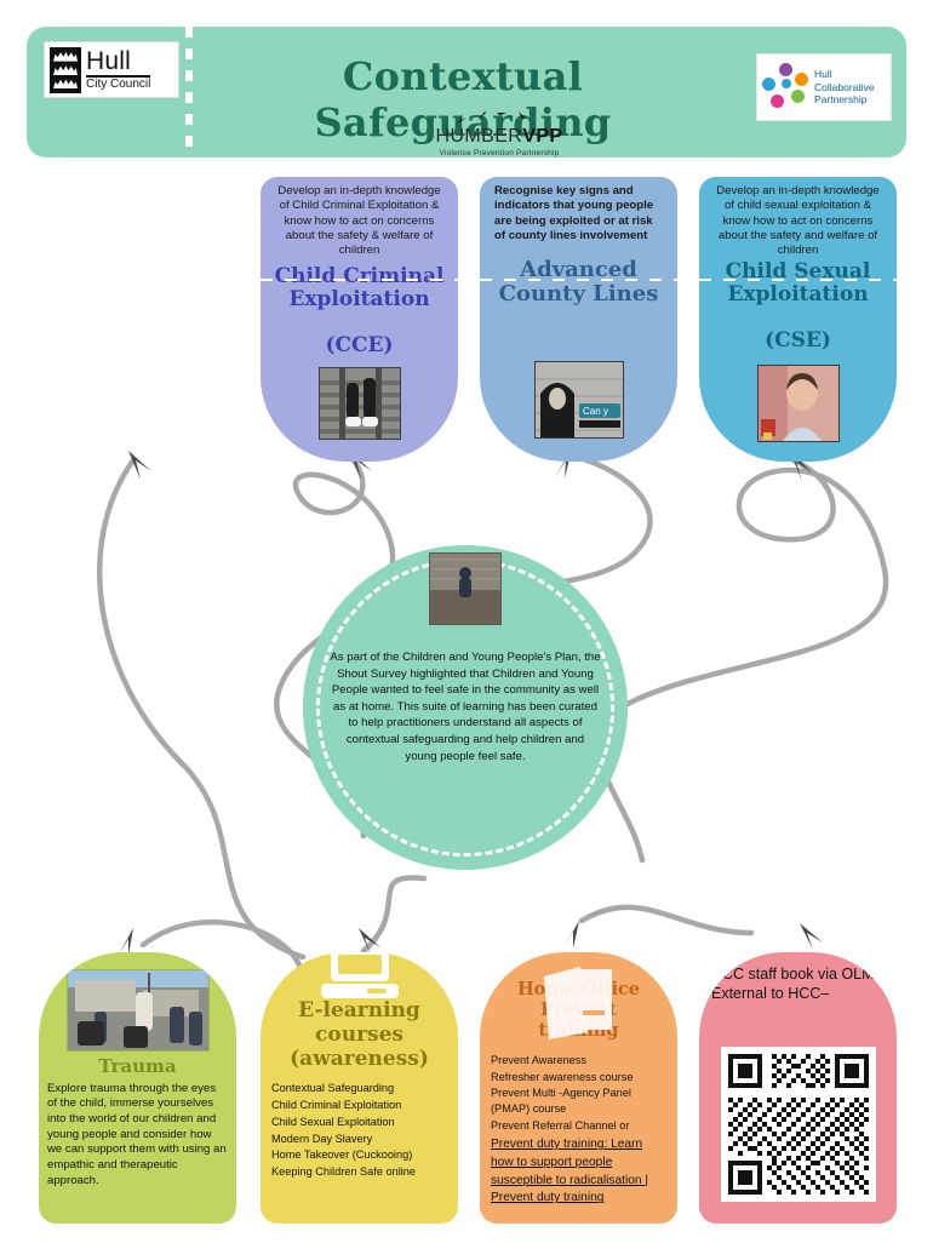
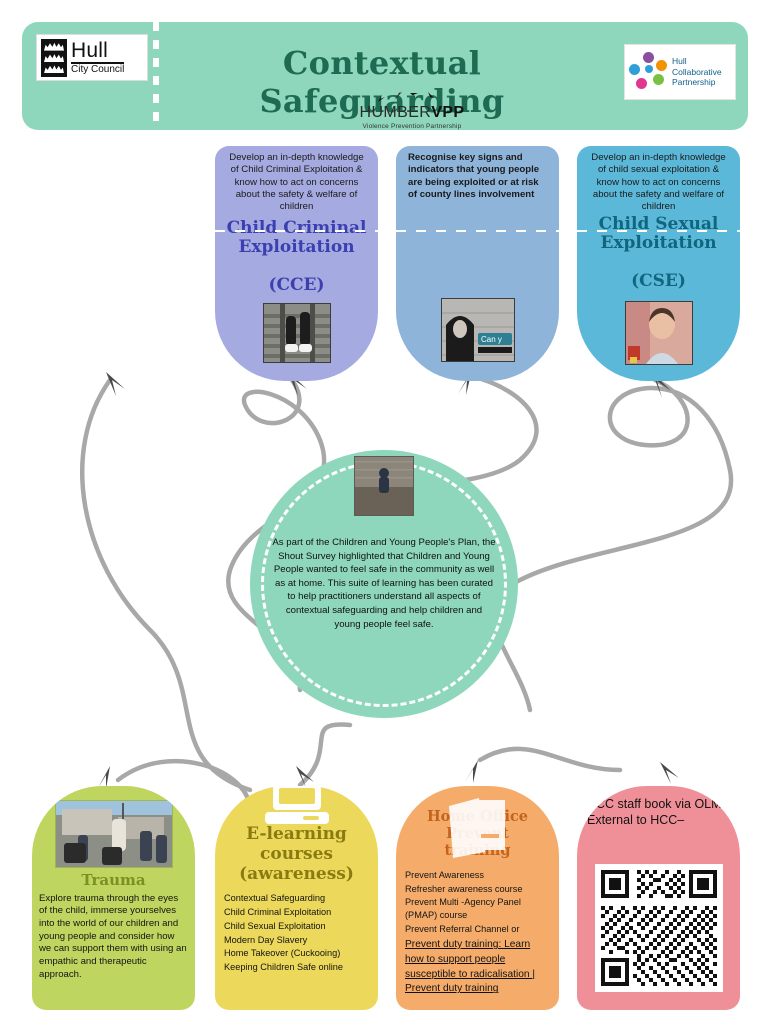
  Hull
  City Council
  Contextual Safeguarding
  HUMBERVPP
  Hull
  Collaborative
  Partnership
  Develop an in-depth knowledge of Child Criminal Exploitation & know how to act on concerns about the safety & welfare of children
  Child Criminal
  Exploitation
  (CCE)
  Recognise key signs and indicators that young people are being exploited or at risk of county lines involvement
- Advanced
- County Lines
  Can y
  Develop an in-depth knowledge of child sexual exploitation & know how to act on concerns about the safety and welfare of children
  Child Sexual
  Exploitation
  (CSE)
  As part of the Children and Young People's Plan, the Shout Survey highlighted that Children and Young People wanted to feel safe in the community as well as at home. This suite of learning has been curated to help practitioners understand all aspects of contextual safeguarding and help children and young people feel safe.
  Trauma
  Explore trauma through the eyes of the child, immerse yourselves into the world of our children and young people and consider how we can support them with using an empathic and therapeutic approach.
  E-learning
  courses
  (awareness)
  Contextual Safeguarding
  Child Criminal Exploitation
  Child Sexual Exploitation
  Modern Day Slavery
  Home Takeover (Cuckooing)
  Keeping Children Safe online
  Prevent Awareness
  Refresher awareness course
  Prevent Multi -Agency Panel
  (PMAP) course
  Prevent Referral Channel or
  Prevent duty training: Learn how to support people susceptible to radicalisation | Prevent duty training
  CC staff book via OLM
  External to HCC–
